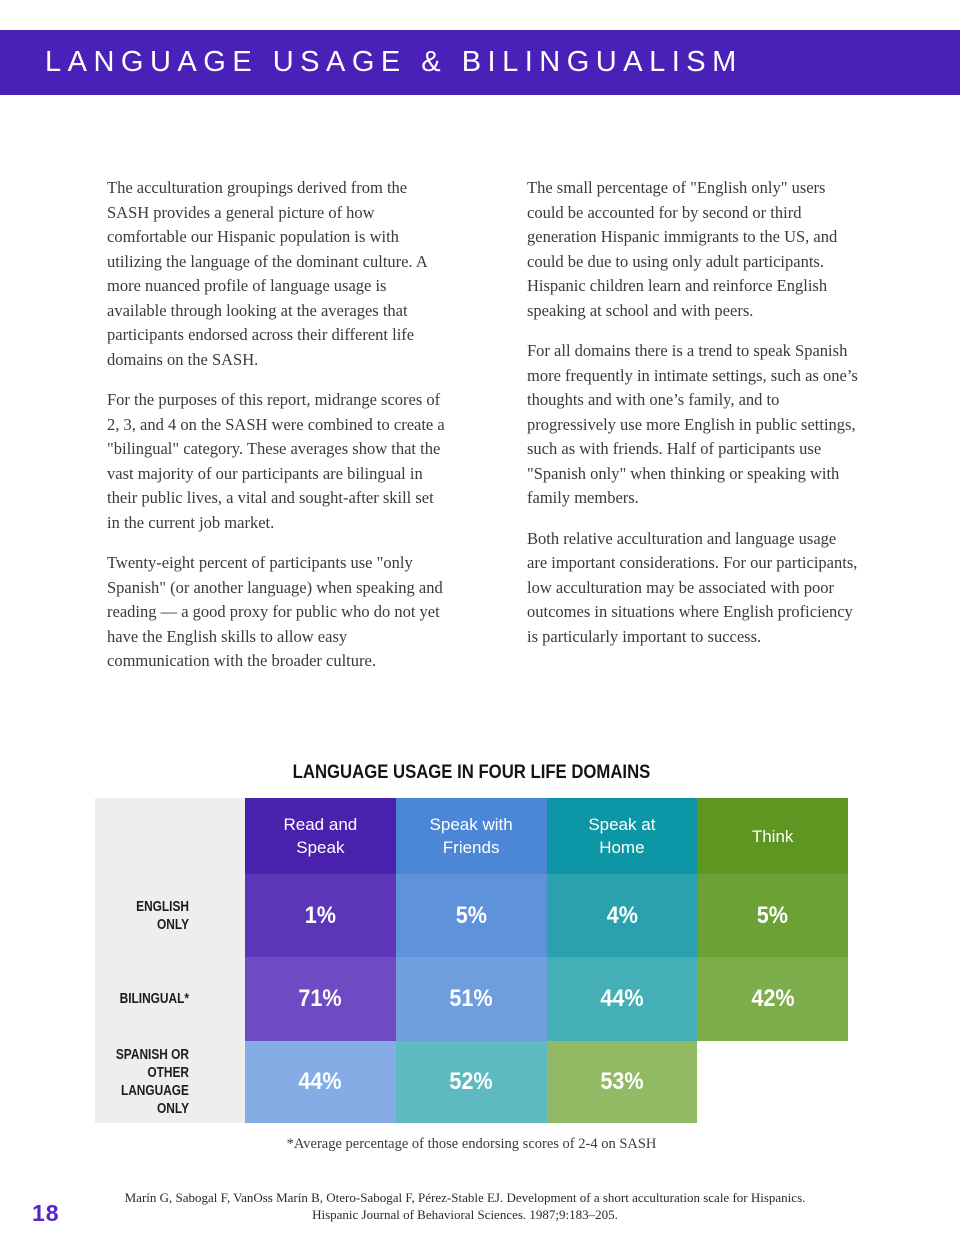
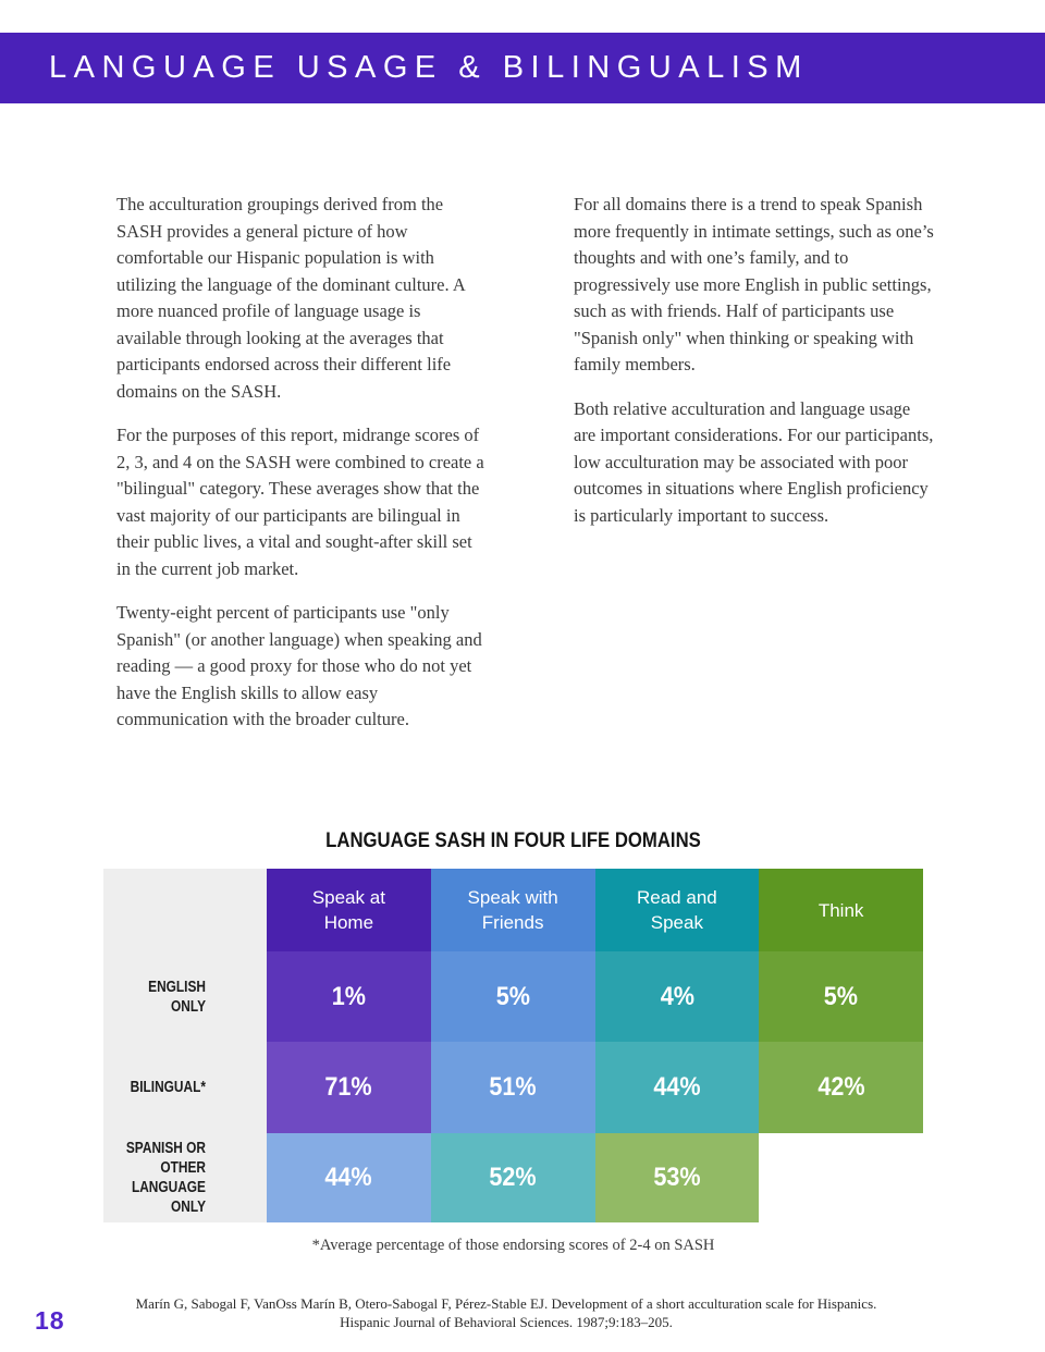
  LANGUAGE USAGE & BILINGUALISM
  The acculturation groupings derived from the SASH provides a general picture of how comfortable our Hispanic population is with utilizing the language of the dominant culture. A more nuanced profile of language usage is available through looking at the averages that participants endorsed across their different life domains on the SASH.
  For the purposes of this report, midrange scores of 2, 3, and 4 on the SASH were combined to create a "bilingual" category. These averages show that the vast majority of our participants are bilingual in their public lives, a vital and sought-after skill set in the current job market.
- Twenty-eight percent of participants use "only Spanish" (or another language) when speaking and reading — a good proxy for public who do not yet have the English skills to allow easy communication with the broader culture.
+ Twenty-eight percent of participants use "only Spanish" (or another language) when speaking and reading — a good proxy for those who do not yet have the English skills to allow easy communication with the broader culture.
- The small percentage of "English only" users could be accounted for by second or third generation Hispanic immigrants to the US, and could be due to using only adult participants. Hispanic children learn and reinforce English speaking at school and with peers.
  For all domains there is a trend to speak Spanish more frequently in intimate settings, such as one’s thoughts and with one’s family, and to progressively use more English in public settings, such as with friends. Half of participants use "Spanish only" when thinking or speaking with family members.
  Both relative acculturation and language usage are important considerations. For our participants, low acculturation may be associated with poor outcomes in situations where English proficiency is particularly important to success.
- LANGUAGE USAGE IN FOUR LIFE DOMAINS
+ LANGUAGE SASH IN FOUR LIFE DOMAINS
- Read and Speak
+ Speak at Home
  Speak with Friends
- Speak at Home
+ Read and Speak
  Think
  ENGLISH ONLY
  1%
  5%
  4%
  5%
  BILINGUAL*
  71%
  51%
  44%
  42%
  SPANISH OR OTHER LANGUAGE ONLY
  44%
  52%
  53%
  *Average percentage of those endorsing scores of 2-4 on SASH
  Marín G, Sabogal F, VanOss Marín B, Otero-Sabogal F, Pérez-Stable EJ. Development of a short acculturation scale for Hispanics. Hispanic Journal of Behavioral Sciences. 1987;9:183–205.
  18
